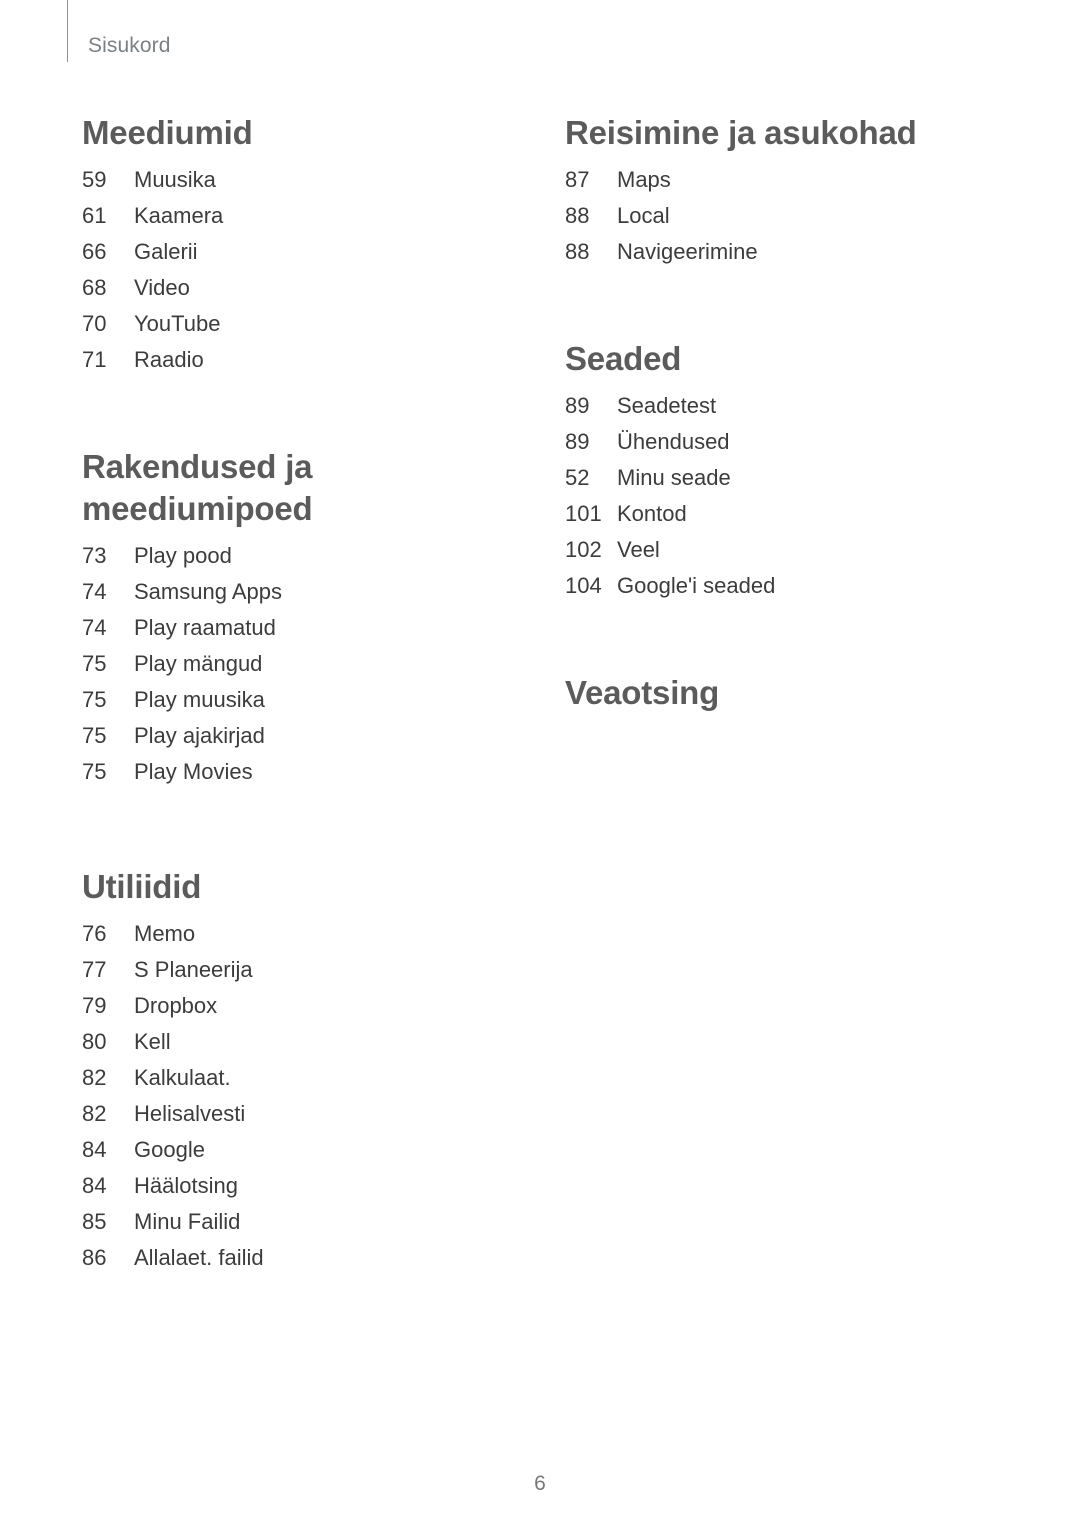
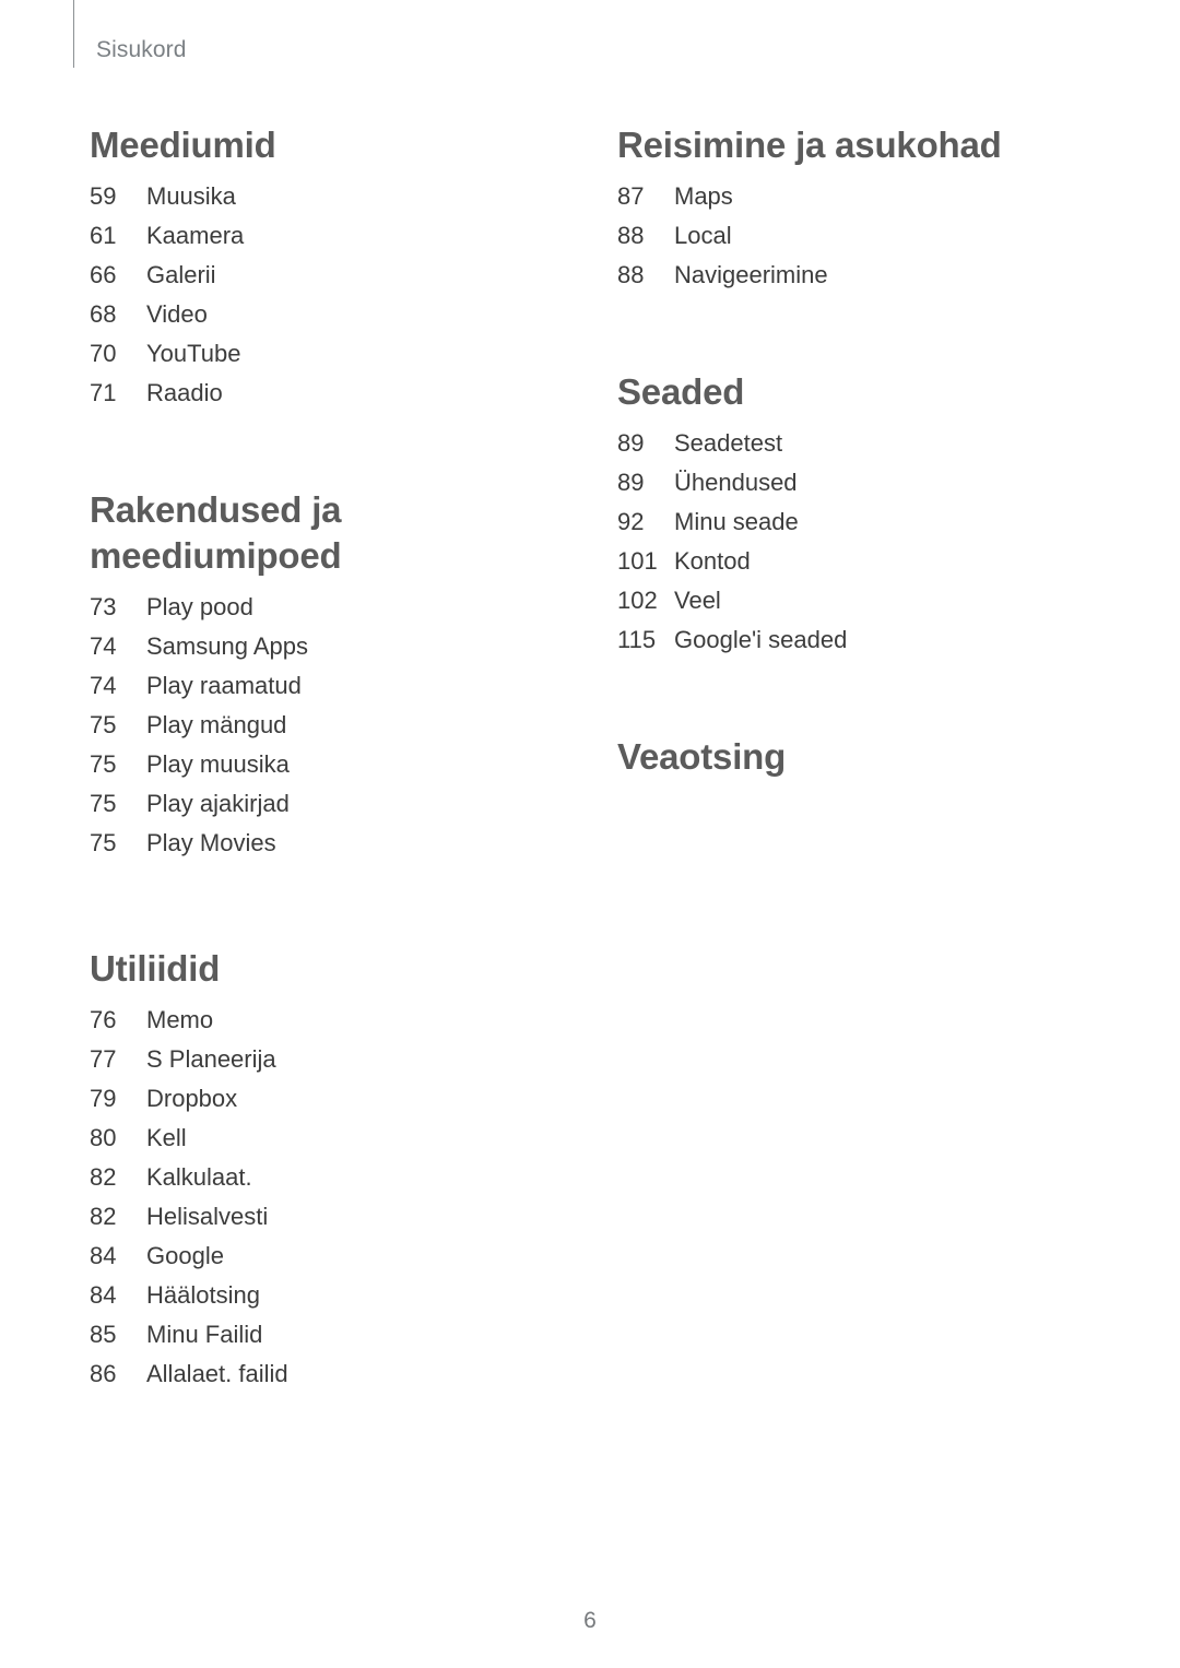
  Sisukord
  Meediumid
  59
  Muusika
  61
  Kaamera
  66
  Galerii
  68
  Video
  70
  YouTube
  71
  Raadio
  Rakendused ja meediumipoed
  73
  Play pood
  74
  Samsung Apps
  74
  Play raamatud
  75
  Play mängud
  75
  Play muusika
  75
  Play ajakirjad
  75
  Play Movies
  Utiliidid
  76
  Memo
  77
  S Planeerija
  79
  Dropbox
  80
  Kell
  82
  Kalkulaat.
  82
  Helisalvesti
  84
  Google
  84
  Häälotsing
  85
  Minu Failid
  86
  Allalaet. failid
  Reisimine ja asukohad
  87
  Maps
  88
  Local
  88
  Navigeerimine
  Seaded
  89
  Seadetest
  89
  Ühendused
- 52
+ 92
  Minu seade
  101
  Kontod
  102
  Veel
- 104
+ 115
  Google'i seaded
  Veaotsing
  6
